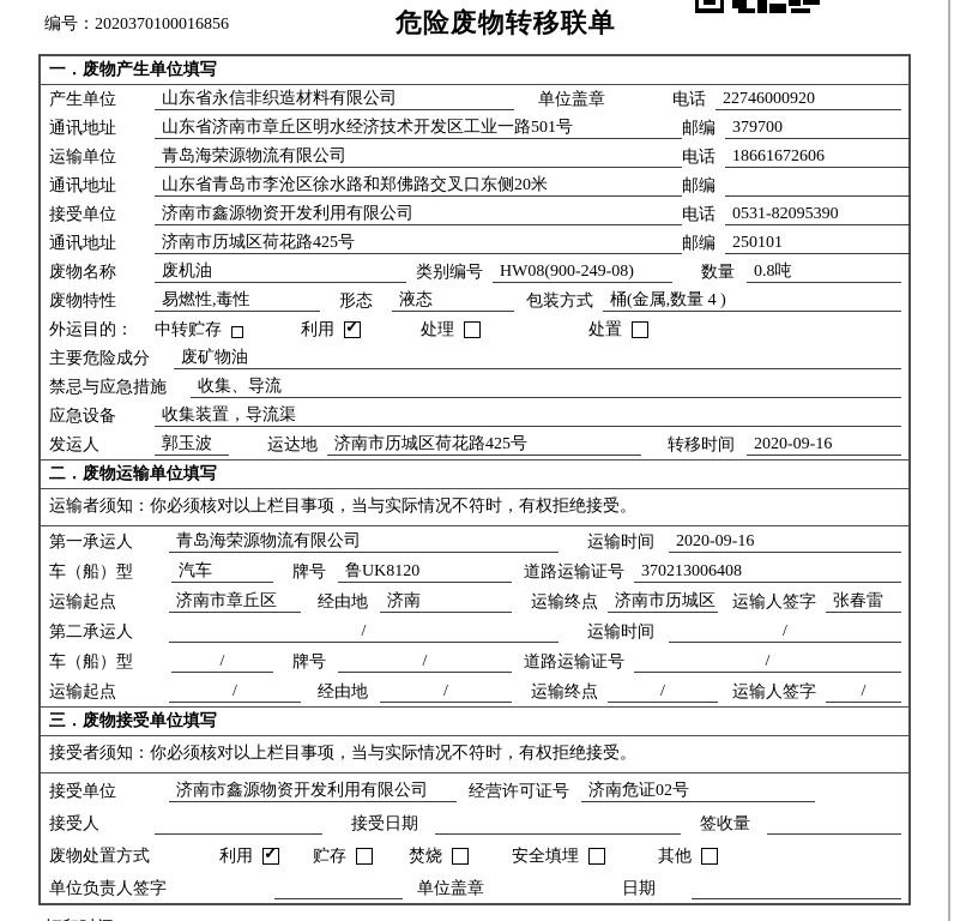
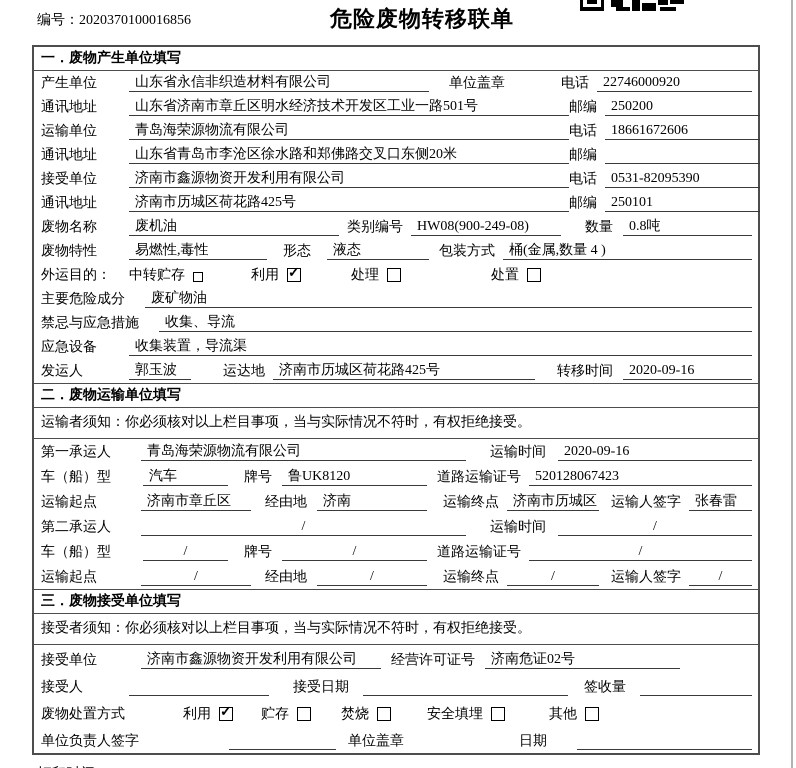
  编号：2020370100016856
  危险废物转移联单
  一．废物产生单位填写
  产生单位
  山东省永信非织造材料有限公司
  单位盖章
  电话
  22746000920
  通讯地址
  山东省济南市章丘区明水经济技术开发区工业一路501号
  邮编
- 379700
+ 250200
  运输单位
  青岛海荣源物流有限公司
  电话
  18661672606
  通讯地址
  山东省青岛市李沧区徐水路和郑佛路交叉口东侧20米
  邮编
  接受单位
  济南市鑫源物资开发利用有限公司
  电话
  0531-82095390
  通讯地址
  济南市历城区荷花路425号
  邮编
  250101
  废物名称
  废机油
  类别编号
  HW08(900-249-08)
  数量
  0.8吨
  废物特性
  易燃性,毒性
  形态
  液态
  包装方式
  桶(金属,数量 4 )
  外运目的：
  中转贮存
  利用
  处理
  处置
  主要危险成分
  废矿物油
  禁忌与应急措施
  收集、导流
  应急设备
  收集装置，导流渠
  发运人
  郭玉波
  运达地
  济南市历城区荷花路425号
  转移时间
  2020-09-16
  二．废物运输单位填写
  运输者须知：你必须核对以上栏目事项，当与实际情况不符时，有权拒绝接受。
  第一承运人
  青岛海荣源物流有限公司
  运输时间
  2020-09-16
  车（船）型
  汽车
  牌号
  鲁UK8120
  道路运输证号
- 370213006408
+ 520128067423
  运输起点
  济南市章丘区
  经由地
  济南
  运输终点
  济南市历城区
  运输人签字
  张春雷
  第二承运人
  /
  运输时间
  /
  车（船）型
  /
  牌号
  /
  道路运输证号
  /
  运输起点
  /
  经由地
  /
  运输终点
  /
  运输人签字
  /
  三．废物接受单位填写
  接受者须知：你必须核对以上栏目事项，当与实际情况不符时，有权拒绝接受。
  接受单位
  济南市鑫源物资开发利用有限公司
  经营许可证号
  济南危证02号
  接受人
  接受日期
  签收量
  废物处置方式
  利用
  贮存
  焚烧
  安全填埋
  其他
  单位负责人签字
  单位盖章
  日期
